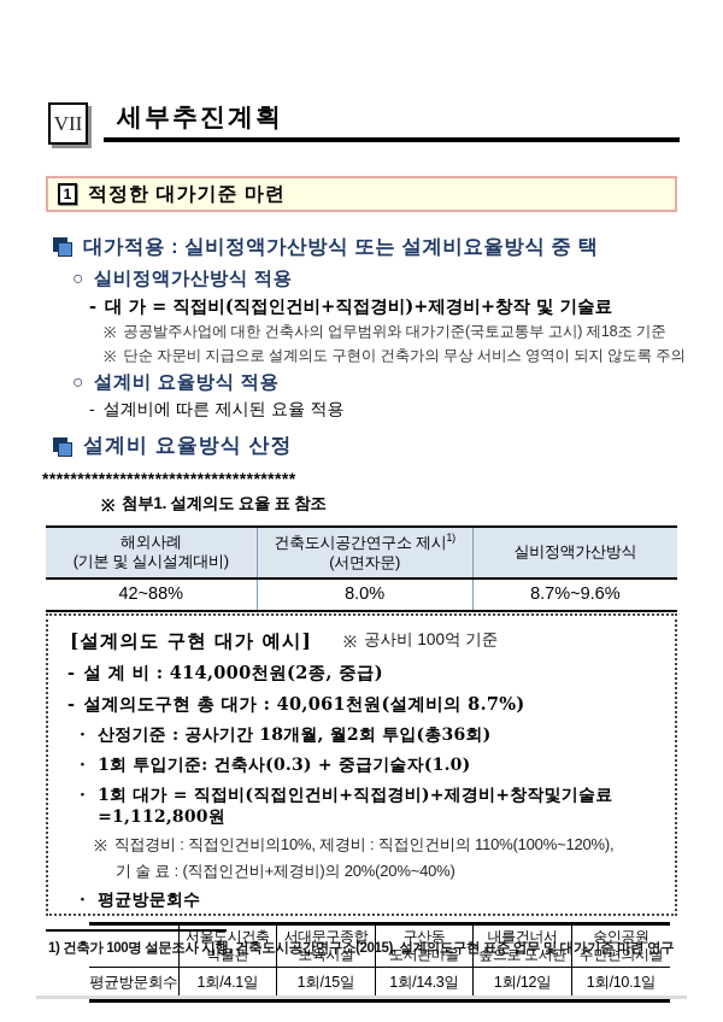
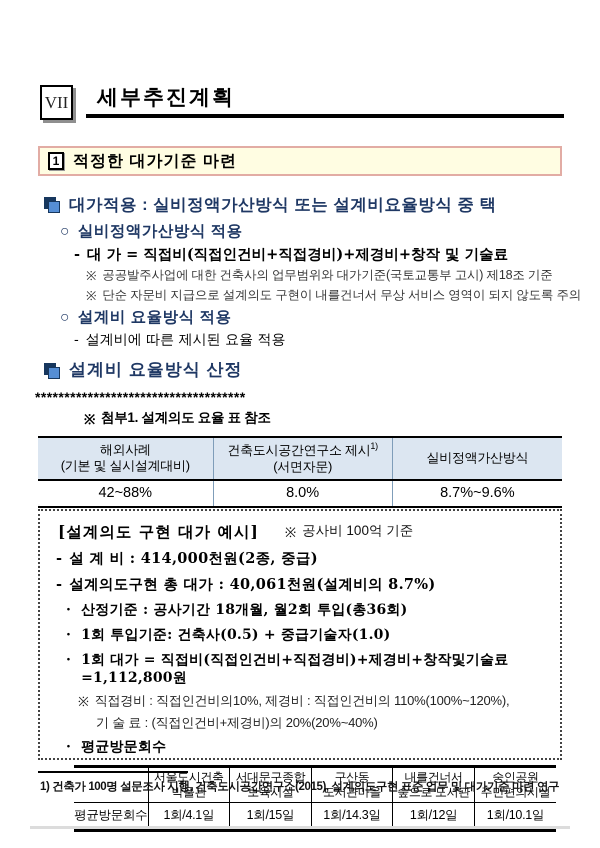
  VII
  세부추진계획
  1
  적정한 대가기준 마련
  대가적용 : 실비정액가산방식 또는 설계비요율방식 중 택
  ○
  실비정액가산방식 적용
  -
  대 가 = 직접비(직접인건비+직접경비)+제경비+창작 및 기술료
  ※
  공공발주사업에 대한 건축사의 업무범위와 대가기준(국토교통부 고시) 제18조 기준
  ※
- 단순 자문비 지급으로 설계의도 구현이 건축가의 무상 서비스 영역이 되지 않도록 주의
+ 단순 자문비 지급으로 설계의도 구현이 내를건너서 무상 서비스 영역이 되지 않도록 주의
  ○
  설계비 요율방식 적용
  -
  설계비에 따른 제시된 요율 적용
  설계비 요율방식 산정
  ************************************
  ※
  첨부1. 설계의도 요율 표 참조
  해외사례 (기본 및 실시설계대비)	건축도시공간연구소 제시1) (서면자문)	실비정액가산방식
  42~88%	8.0%	8.7%~9.6%
  [설계의도 구현 대가 예시]
  ※
  공사비 100억 기준
  -
  설 계 비 : 414,000천원(2종, 중급)
  -
  설계의도구현 총 대가 : 40,061천원(설계비의 8.7%)
  ·
  산정기준 : 공사기간 18개월, 월2회 투입(총36회)
  ·
- 1회 투입기준: 건축사(0.3) + 중급기술자(1.0)
+ 1회 투입기준: 건축사(0.5) + 중급기술자(1.0)
  ·
  1회 대가 = 직접비(직접인건비+직접경비)+제경비+창작및기술료=1,112,800원
  ※
  직접경비 : 직접인건비의10%, 제경비 : 직접인건비의 110%(100%~120%),
  기 술 료 : (직접인건비+제경비)의 20%(20%~40%)
  ·
  평균방문회수
  	서울도시건축박물관	서대문구종합보육시설	구산동도서관마을	내를건너서숲으로 도서관	숭인공원주민편의시설
  평균방문회수	1회/4.1일	1회/15일	1회/14.3일	1회/12일	1회/10.1일
  1) 건축가 100명 설문조사 시행, 건축도시공간연구소(2015), 설계의도구현 표준 업무 및 대가기준 마련 연구
